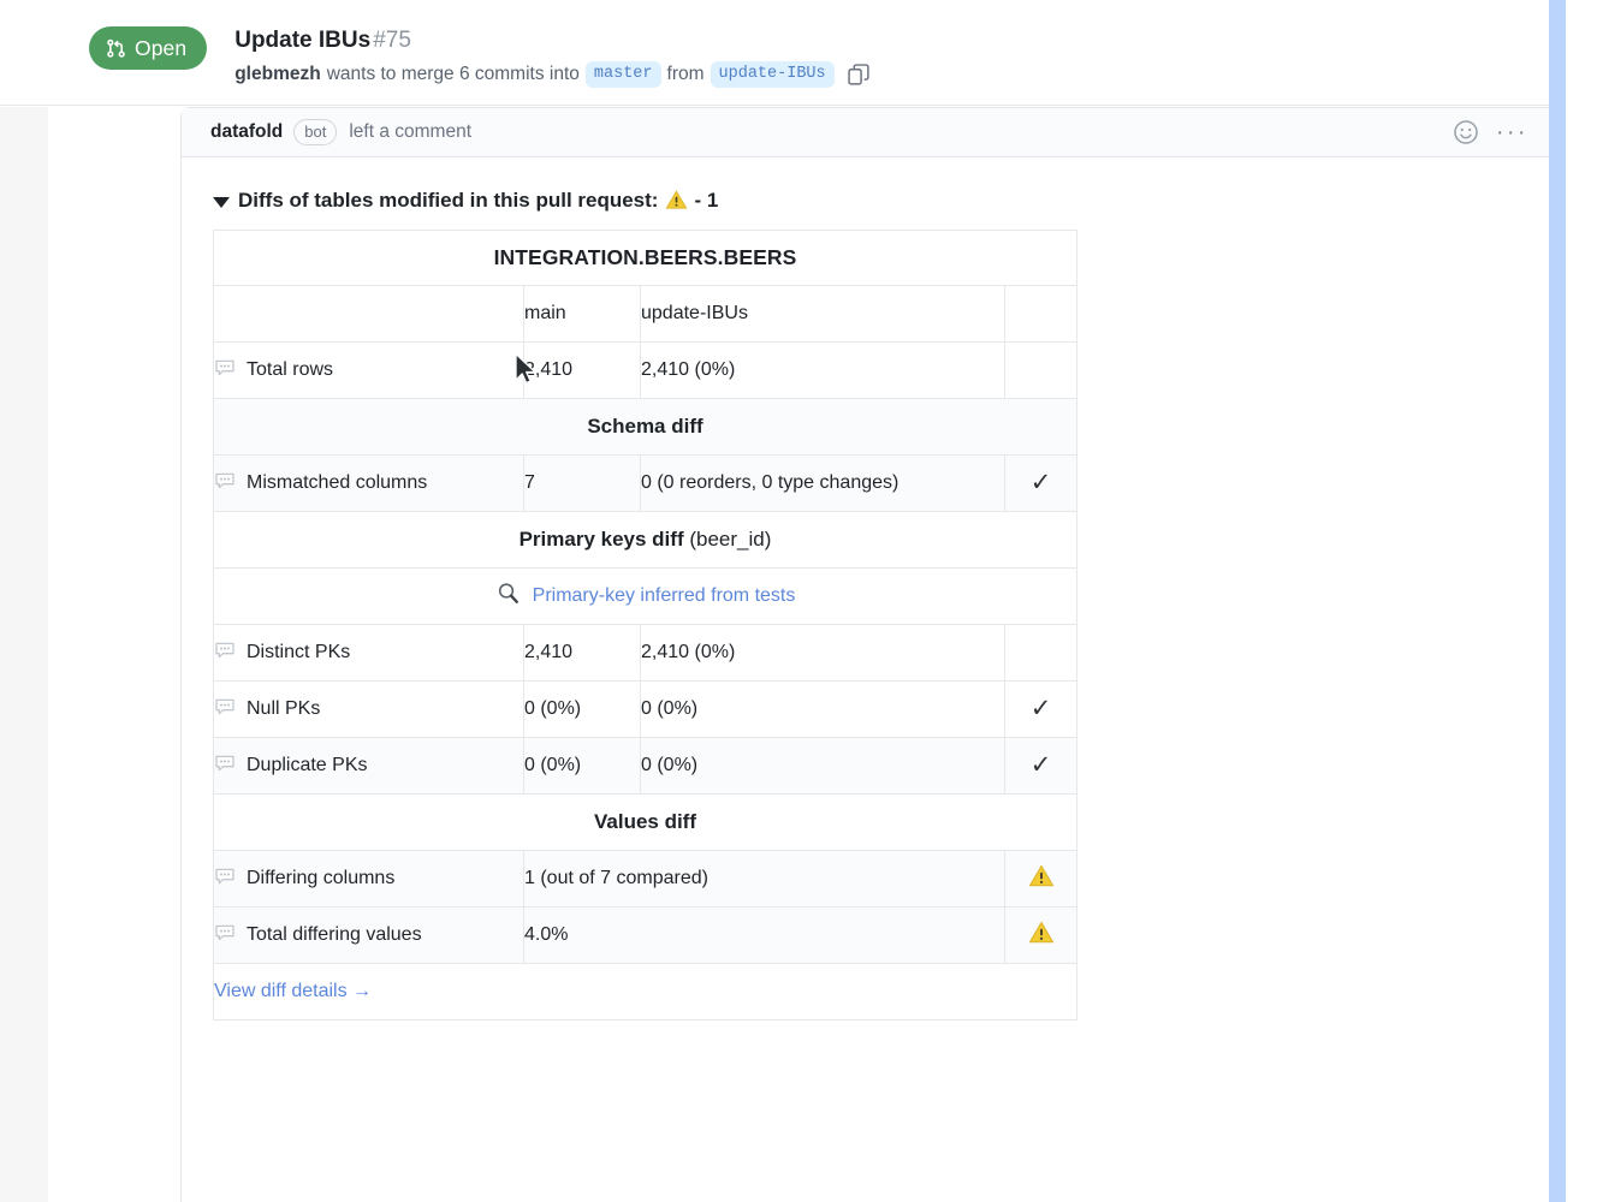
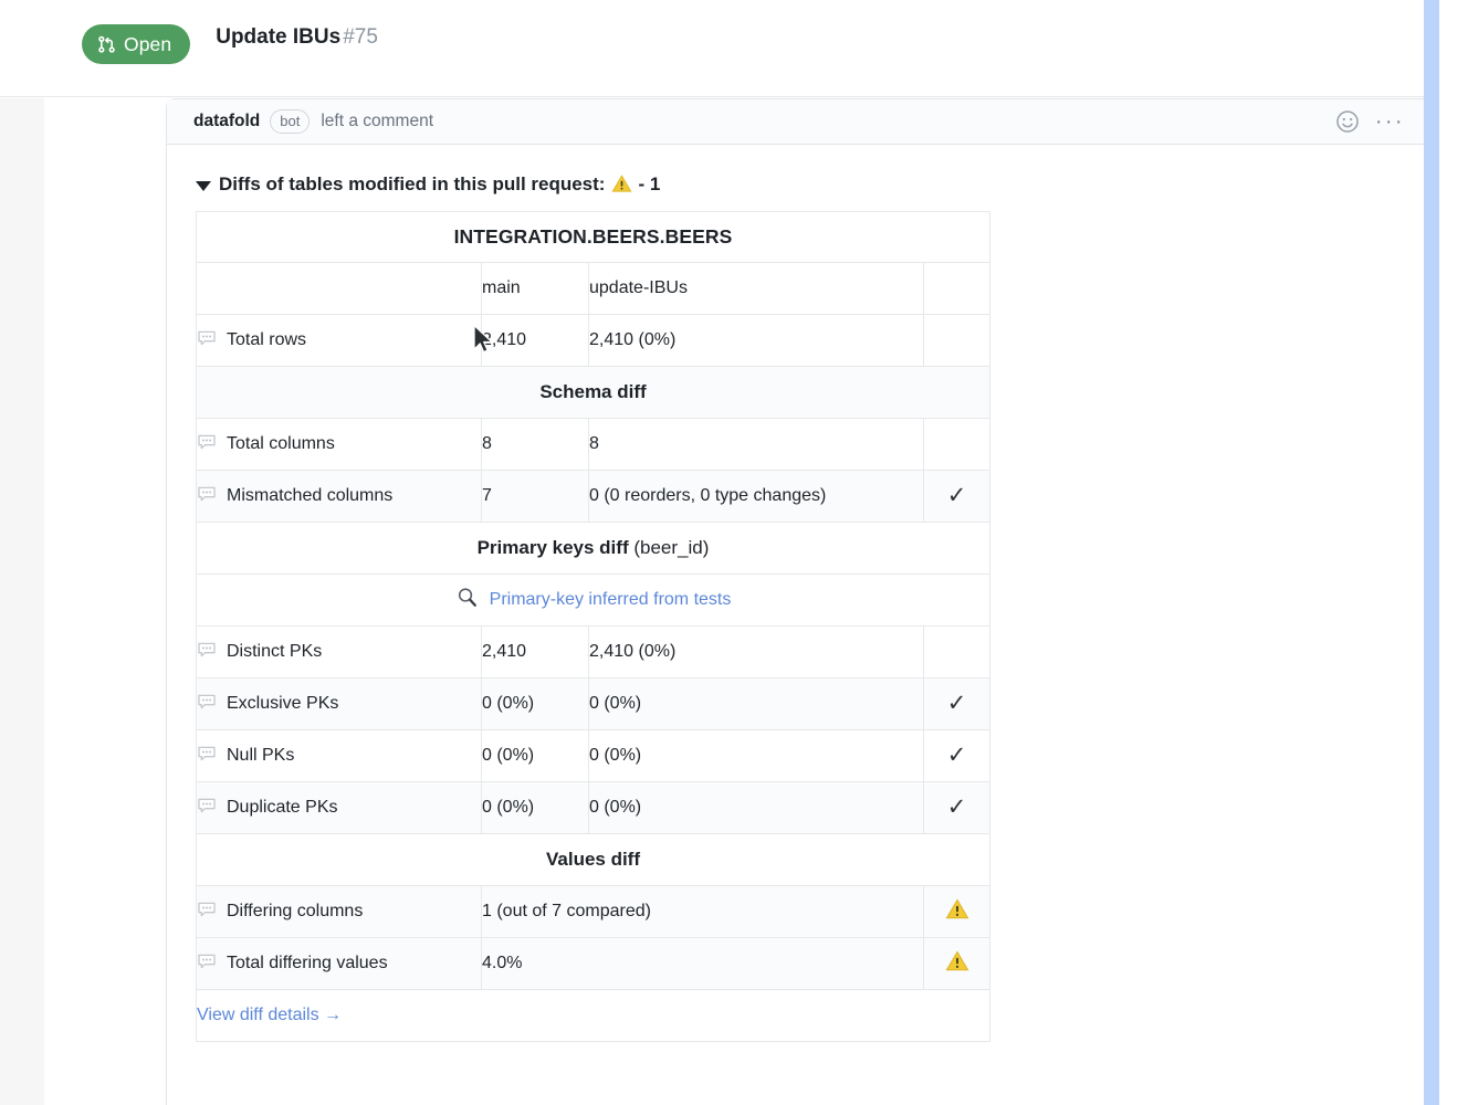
  Open
  Update IBUs#75
- glebmezh
- wants to merge 6 commits into
- master
- from
- update-IBUs
  datafold
  bot
  left a comment
  ···
  Diffs of tables modified in this pull request:
  - 1
  INTEGRATION.BEERS.BEERS
  	main	update-IBUs
  Total rows	,410	2,410 (0%)
  Schema diff
+ Total columns	8	8
  Mismatched columns	7	0 (0 reorders, 0 type changes)	✓
  Primary keys diff (beer_id)
  Primary-key inferred from tests
  Distinct PKs	2,410	2,410 (0%)
+ Exclusive PKs	0 (0%)	0 (0%)	✓
  Null PKs	0 (0%)	0 (0%)	✓
  Duplicate PKs	0 (0%)	0 (0%)	✓
  Values diff
  Differing columns	1 (out of 7 compared)
  Total differing values	4.0%
  View diff details →
